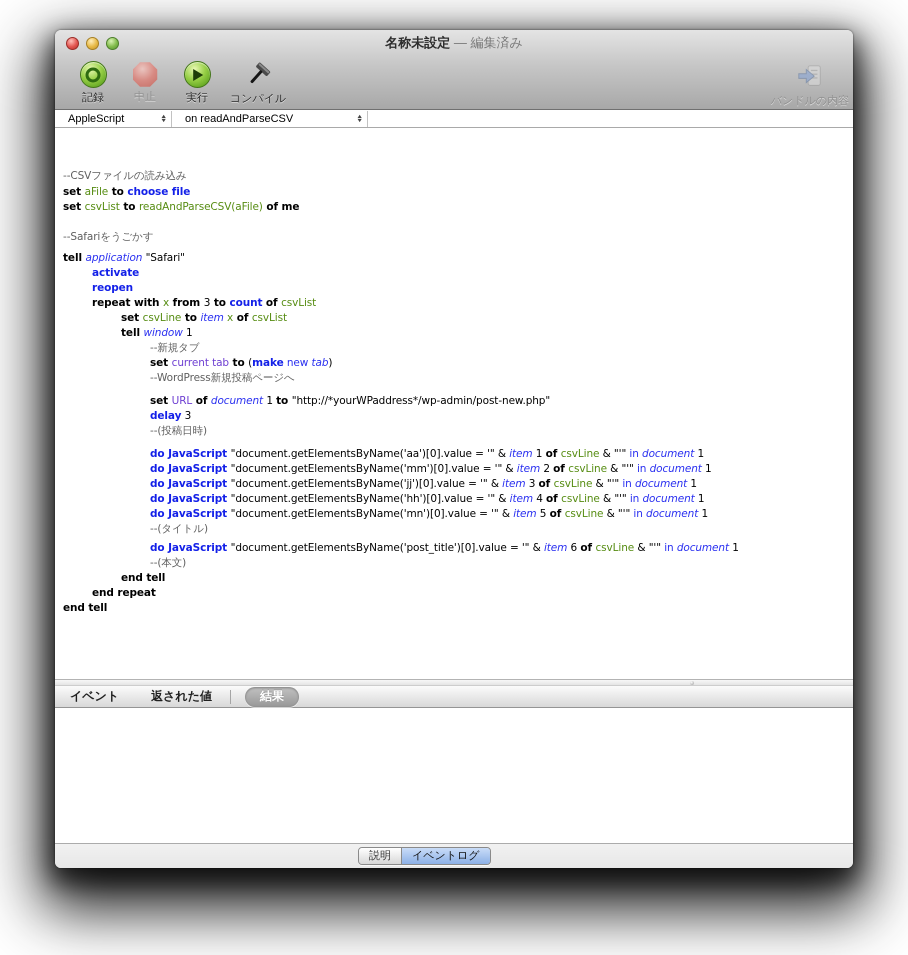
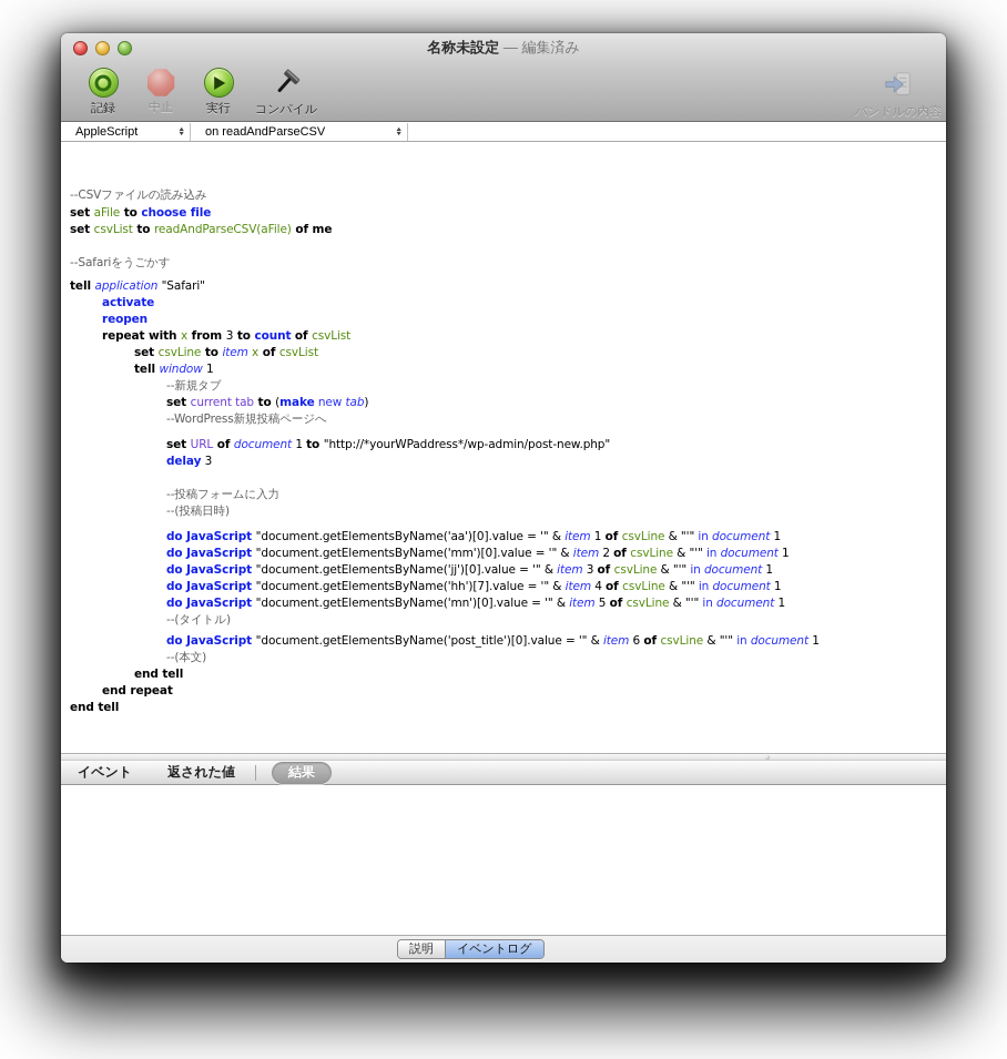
  名称未設定 — 編集済み
  記録
  中止
  実行
  コンパイル
  バンドルの内容
  AppleScript
  on readAndParseCSV
  --CSVファイルの読み込み
  set aFile to choose file
  set csvList to readAndParseCSV(aFile) of me
  --Safariをうごかす
  tell application "Safari"
  activate
  reopen
  repeat with x from 3 to count of csvList
  set csvLine to item x of csvList
  tell window 1
  --新規タブ
  set current tab to (make new tab)
  --WordPress新規投稿ページへ
  set URL of document 1 to "http://*yourWPaddress*/wp-admin/post-new.php"
  delay 3
+ --投稿フォームに入力
  --(投稿日時)
  do JavaScript "document.getElementsByName('aa')[0].value = '" & item 1 of csvLine & "'" in document 1
  do JavaScript "document.getElementsByName('mm')[0].value = '" & item 2 of csvLine & "'" in document 1
  do JavaScript "document.getElementsByName('jj')[0].value = '" & item 3 of csvLine & "'" in document 1
- do JavaScript "document.getElementsByName('hh')[0].value = '" & item 4 of csvLine & "'" in document 1
+ do JavaScript "document.getElementsByName('hh')[7].value = '" & item 4 of csvLine & "'" in document 1
  do JavaScript "document.getElementsByName('mn')[0].value = '" & item 5 of csvLine & "'" in document 1
  --(タイトル)
  do JavaScript "document.getElementsByName('post_title')[0].value = '" & item 6 of csvLine & "'" in document 1
  --(本文)
  end tell
  end repeat
  end tell
  イベント
  返された値
  結果
  説明
  イベントログ
